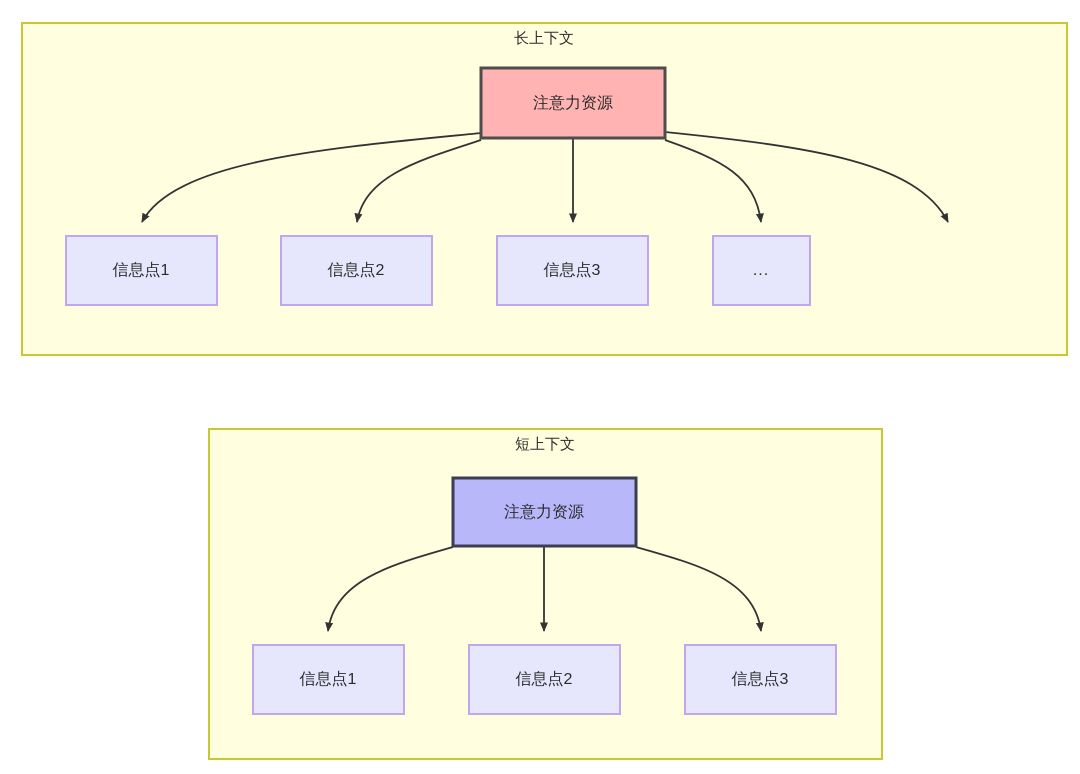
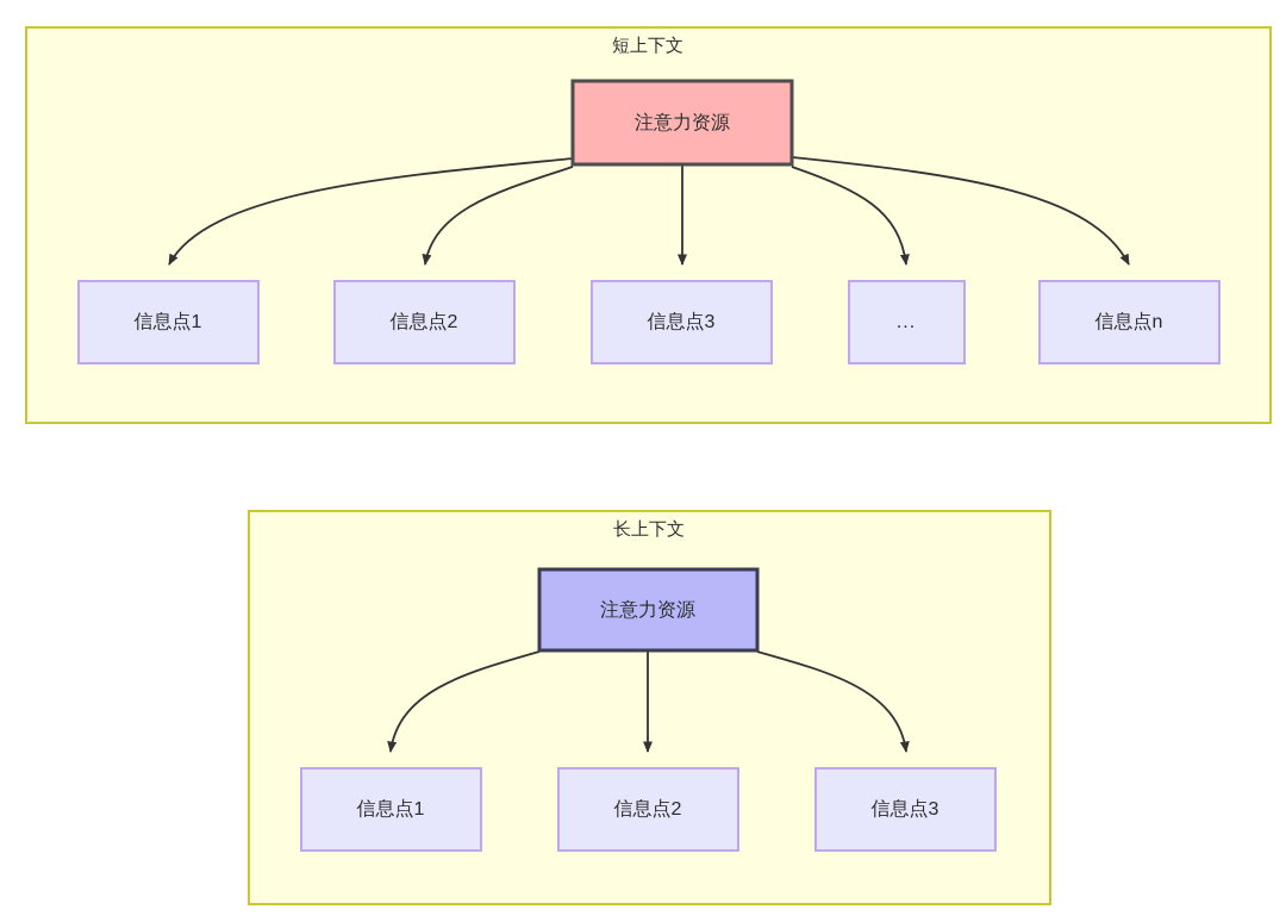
- 长上下文
+ 短上下文
  注意力资源
  信息点1
  信息点2
  信息点3
  ...
+ 信息点n
- 短上下文
+ 长上下文
  注意力资源
  信息点1
  信息点2
  信息点3
